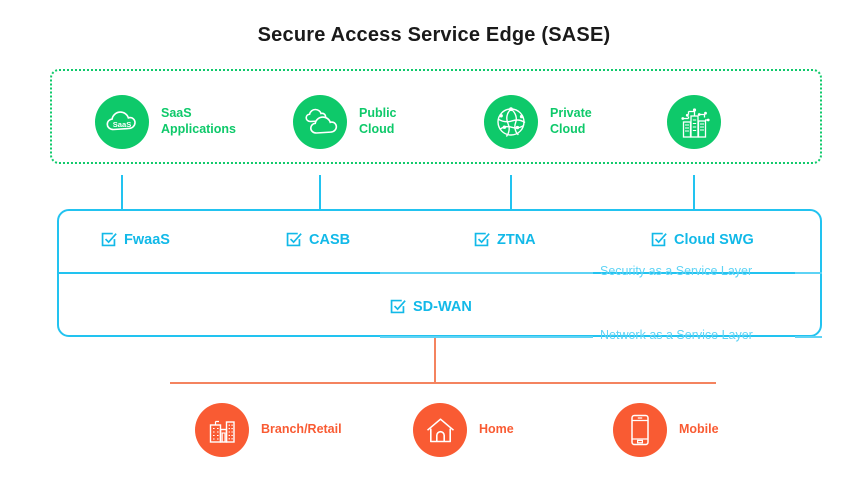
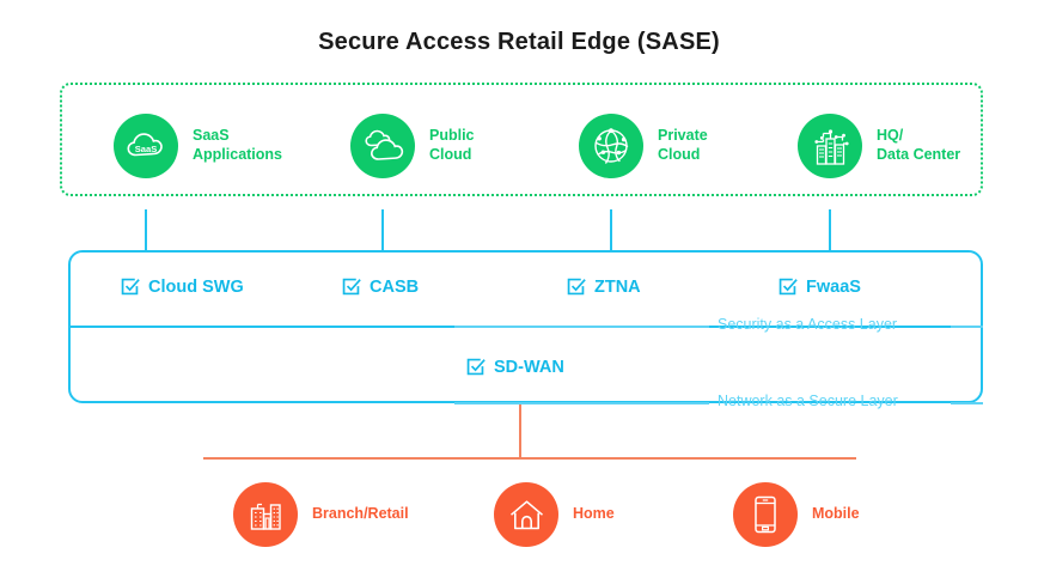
- Secure Access Service Edge (SASE)
+ Secure Access Retail Edge (SASE)
  SaaS
  SaaS
  Applications
  Public
  Cloud
  Private
  Cloud
+ HQ/
+ Data Center
- FwaaS
+ Cloud SWG
  CASB
  ZTNA
- Cloud SWG
+ FwaaS
  SD-WAN
- Security as a Service Layer
+ Security as a Access Layer
- Network as a Service Layer
+ Network as a Secure Layer
  Branch/Retail
  Home
  Mobile
